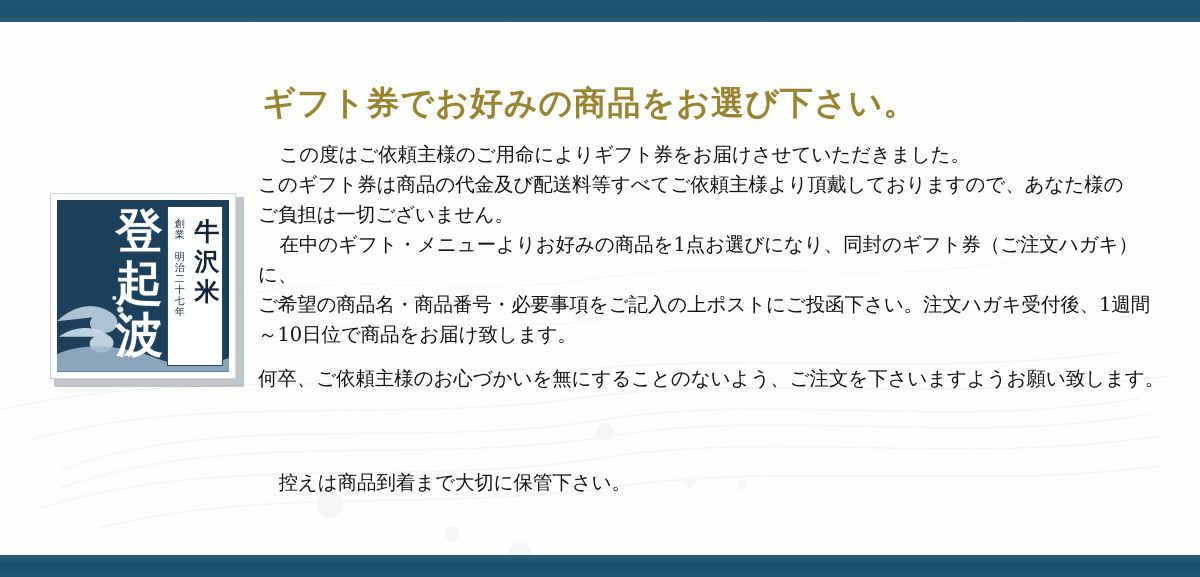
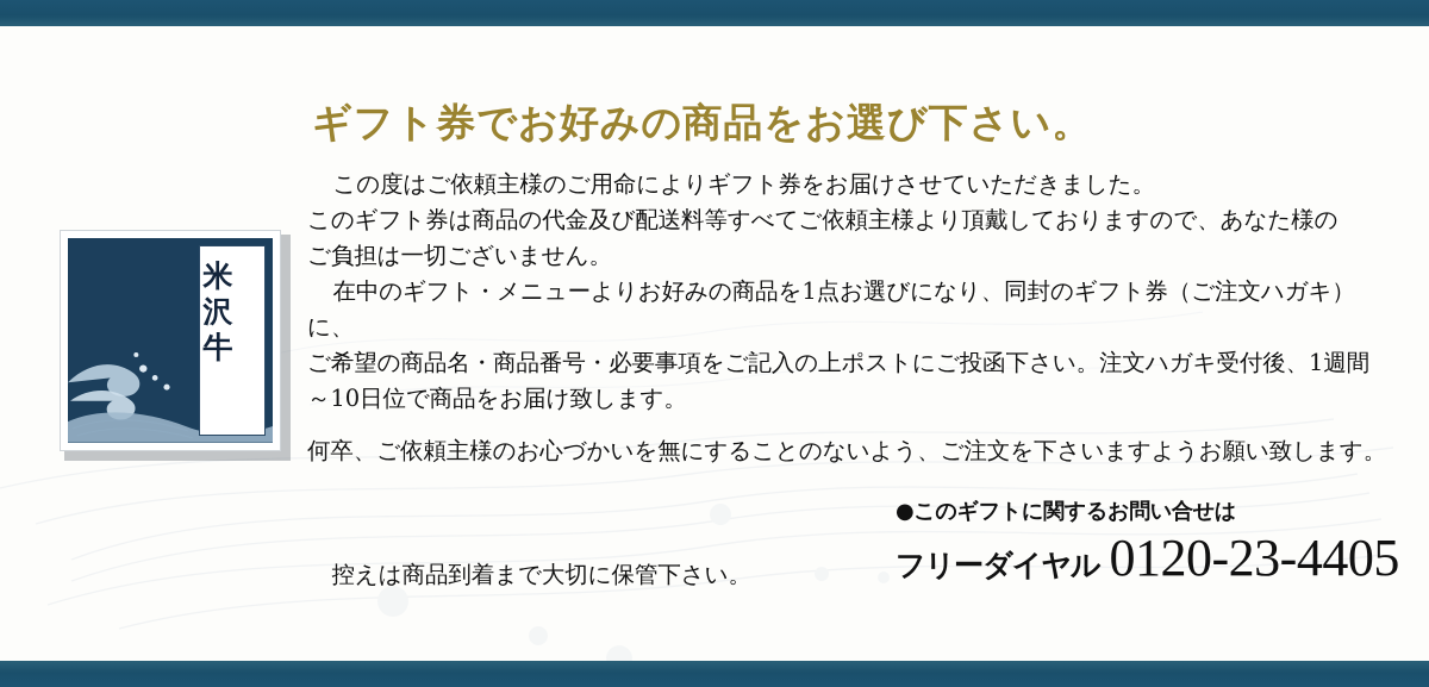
- 登
- 起
- 波
- 創
- 業
- 明
- 治
- 二
- 十
- 七
- 年
- 牛
+ 米
  沢
- 米
+ 牛
  ギフト券でお好みの商品をお選び下さい。
  この度はご依頼主様のご用命によりギフト券をお届けさせていただきました。
  このギフト券は商品の代金及び配送料等すべてご依頼主様より頂戴しておりますので、あなた様の
  ご負担は一切ございません。
  在中のギフト・メニューよりお好みの商品を1点お選びになり、同封のギフト券（ご注文ハガキ）に、
  ご希望の商品名・商品番号・必要事項をご記入の上ポストにご投函下さい。注文ハガキ受付後、1週間
  ～10日位で商品をお届け致します。
  何卒、ご依頼主様のお心づかいを無にすることのないよう、ご注文を下さいますようお願い致します。
  控えは商品到着まで大切に保管下さい。
+ ●このギフトに関するお問い合せは
+ フリーダイヤル
+ 0120-23-4405
